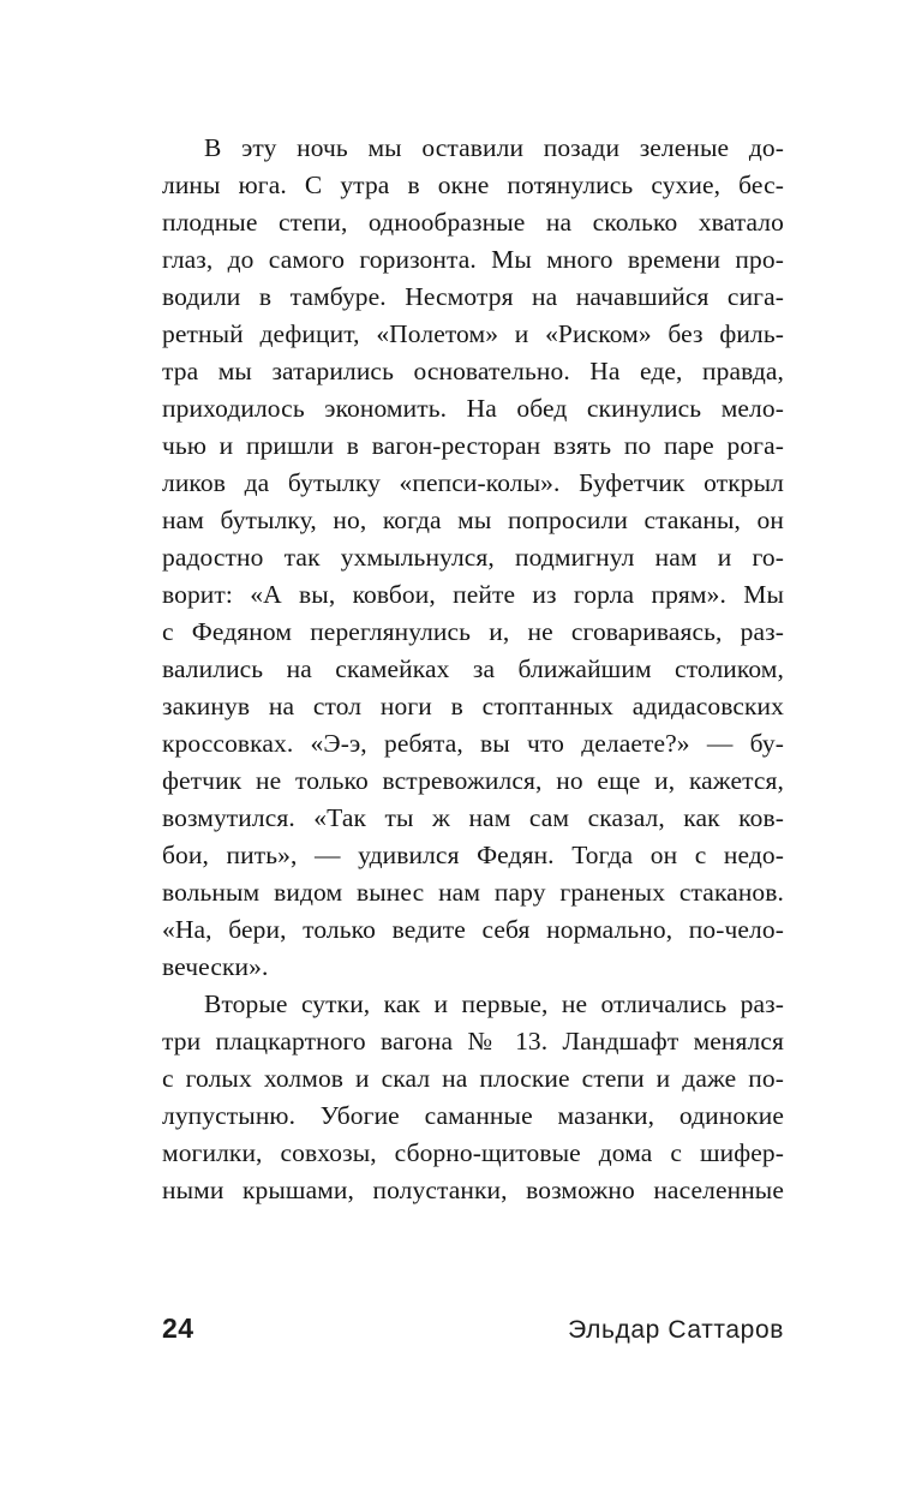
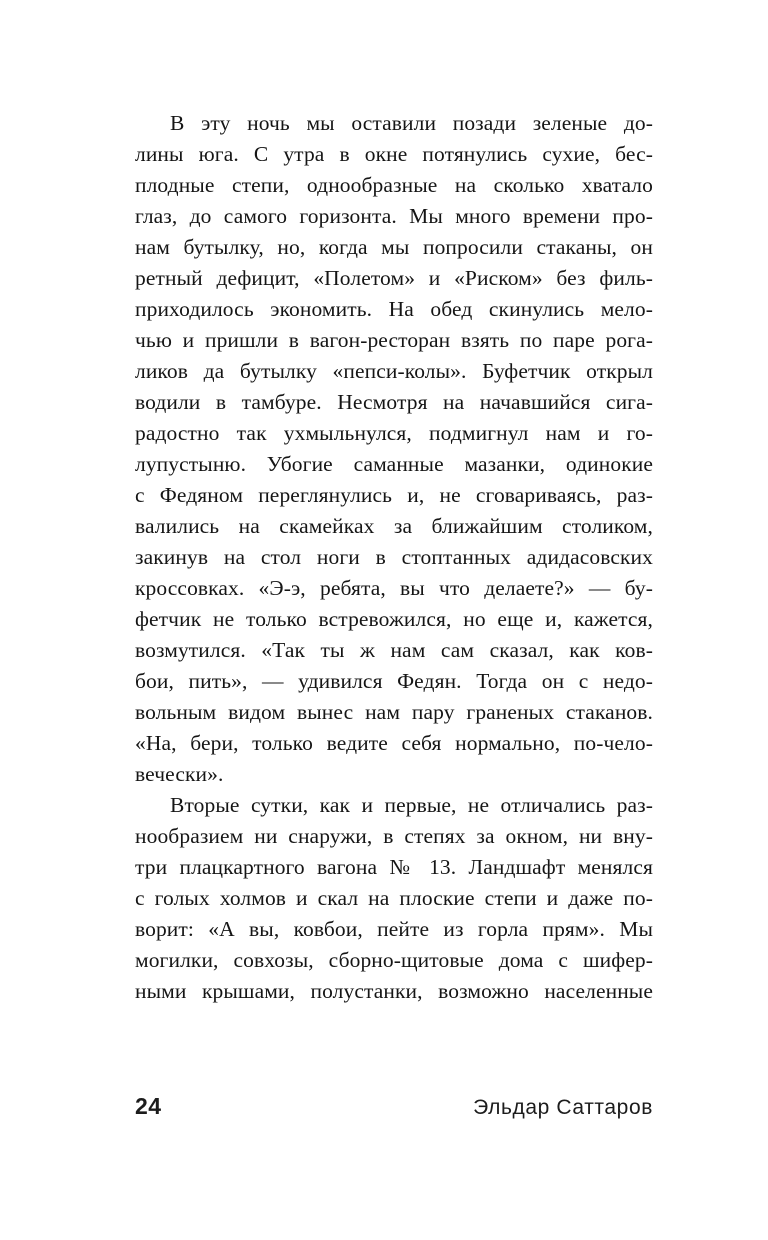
  В эту ночь мы оставили позади зеленые до-
  лины юга. С утра в окне потянулись сухие, бес-
  плодные степи, однообразные на сколько хватало
  глаз, до самого горизонта. Мы много времени про-
- водили в тамбуре. Несмотря на начавшийся сига-
+ нам бутылку, но, когда мы попросили стаканы, он
  ретный дефицит, «Полетом» и «Риском» без филь-
- тра мы затарились основательно. На еде, правда,
  приходилось экономить. На обед скинулись мело-
  чью и пришли в вагон-ресторан взять по паре рога-
  ликов да бутылку «пепси-колы». Буфетчик открыл
- нам бутылку, но, когда мы попросили стаканы, он
+ водили в тамбуре. Несмотря на начавшийся сига-
  радостно так ухмыльнулся, подмигнул нам и го-
- ворит: «А вы, ковбои, пейте из горла прям». Мы
+ лупустыню. Убогие саманные мазанки, одинокие
  с Федяном переглянулись и, не сговариваясь, раз-
  валились на скамейках за ближайшим столиком,
  закинув на стол ноги в стоптанных адидасовских
  кроссовках. «Э-э, ребята, вы что делаете?» — бу-
  фетчик не только встревожился, но еще и, кажется,
  возмутился. «Так ты ж нам сам сказал, как ков-
  бои, пить», — удивился Федян. Тогда он с недо-
  вольным видом вынес нам пару граненых стаканов.
  «На, бери, только ведите себя нормально, по-чело-
  вечески».
  Вторые сутки, как и первые, не отличались раз-
+ нообразием ни снаружи, в степях за окном, ни вну-
  три плацкартного вагона № 13. Ландшафт менялся
  с голых холмов и скал на плоские степи и даже по-
- лупустыню. Убогие саманные мазанки, одинокие
+ ворит: «А вы, ковбои, пейте из горла прям». Мы
  могилки, совхозы, сборно-щитовые дома с шифер-
  ными крышами, полустанки, возможно населенные
  24
  Эльдар Саттаров
